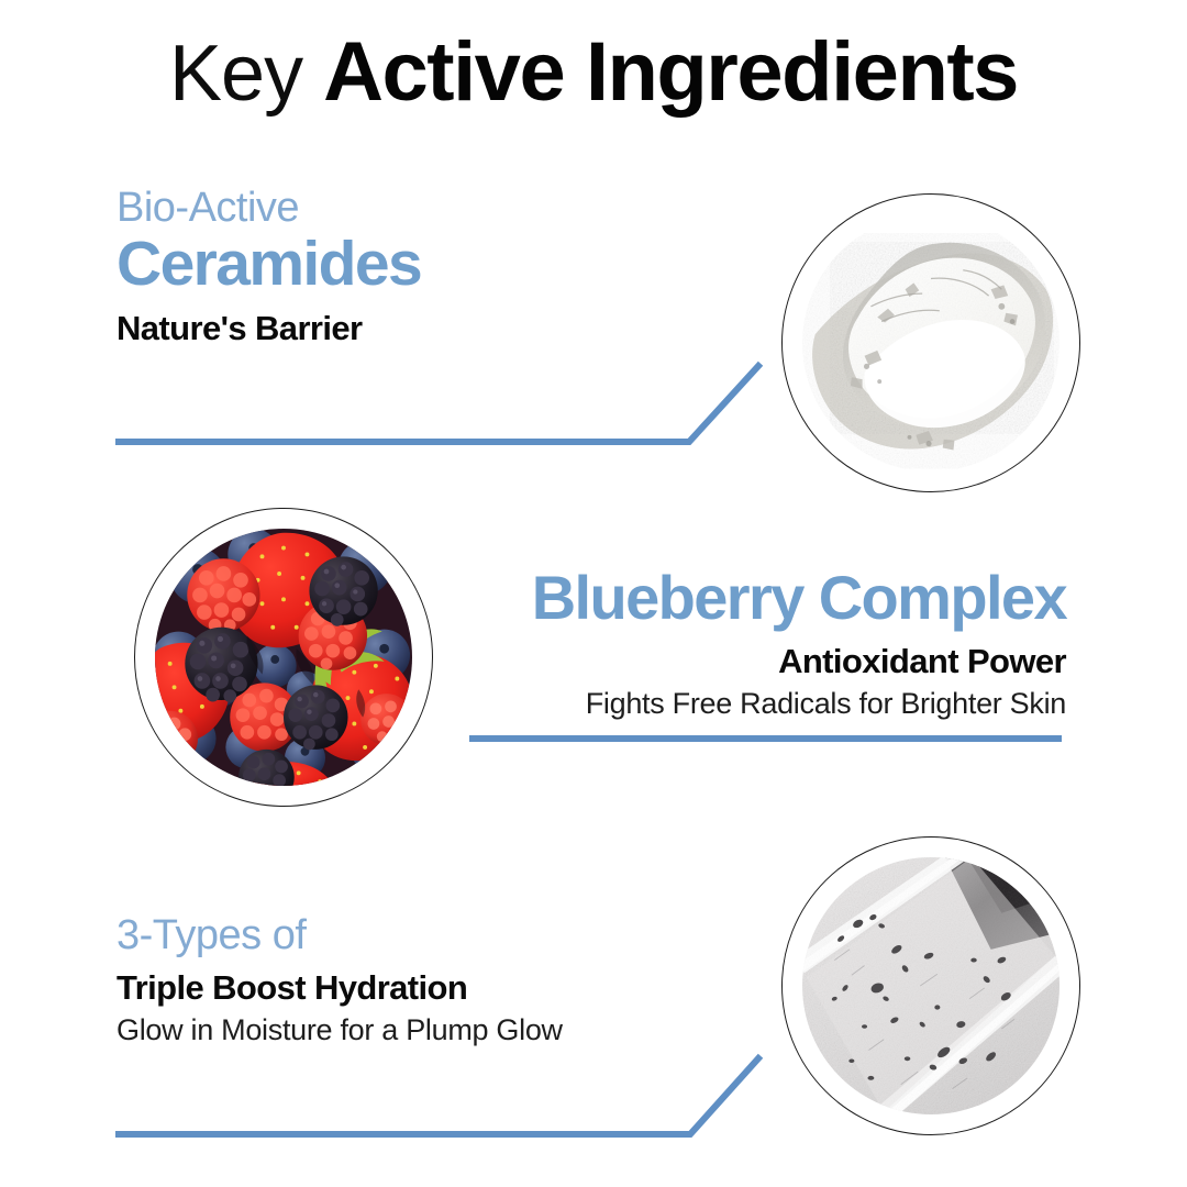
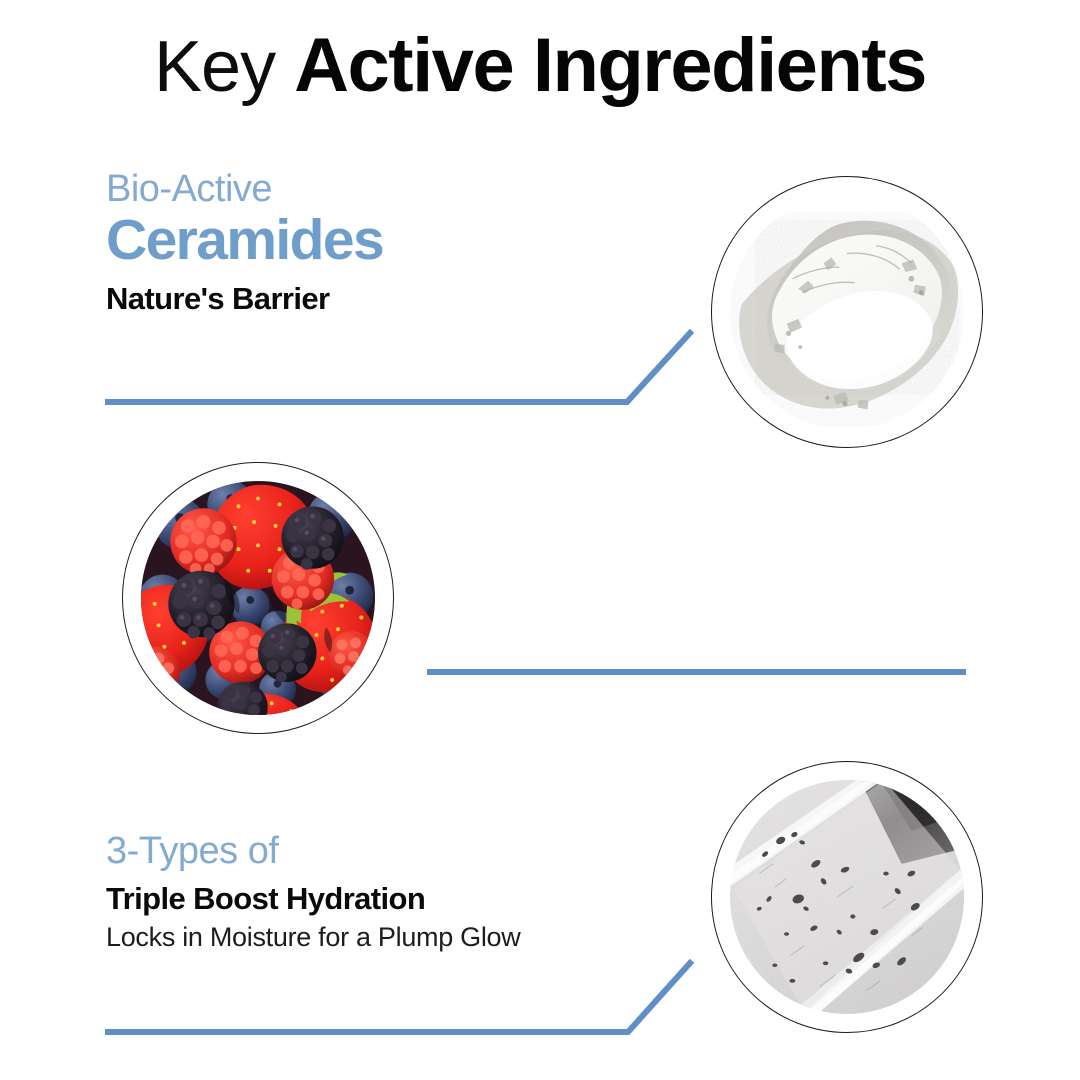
  Key Active Ingredients
  Bio-Active
  Ceramides
  Nature's Barrier
- Blueberry Complex
- Antioxidant Power
- Fights Free Radicals for Brighter Skin
  3-Types of
  Triple Boost Hydration
- Glow in Moisture for a Plump Glow
+ Locks in Moisture for a Plump Glow
